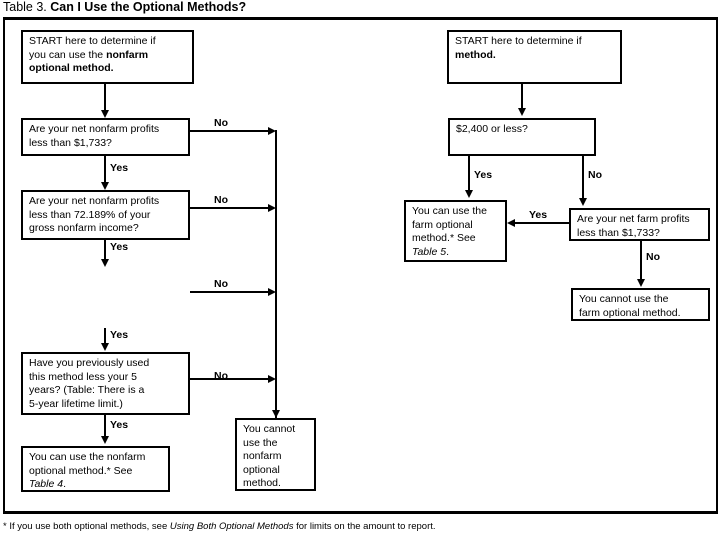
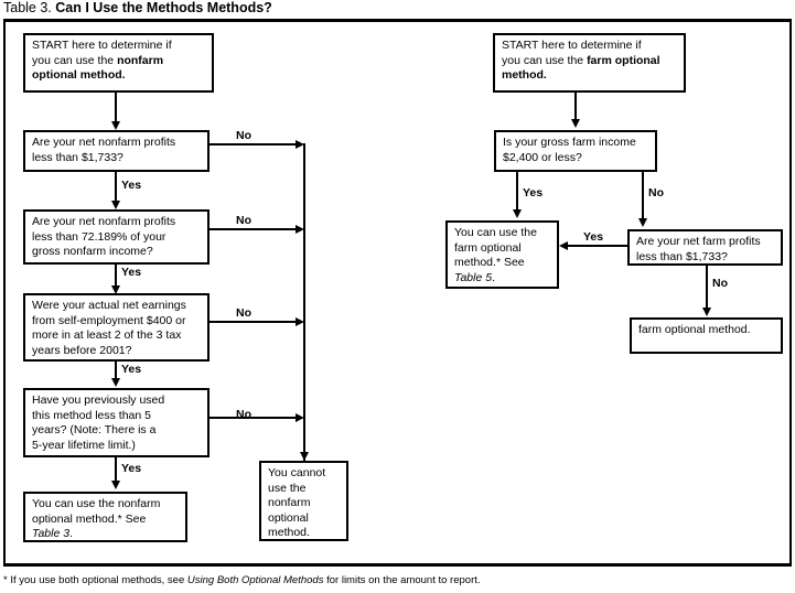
- Table 3. Can I Use the Optional Methods?
+ Table 3. Can I Use the Methods Methods?
  START here to determine if
  you can use the nonfarm
  optional method.
  Are your net nonfarm profits
  less than $1,733?
  No
  Yes
  Are your net nonfarm profits
  less than 72.189% of your
  gross nonfarm income?
  No
  Yes
+ Were your actual net earnings
+ from self-employment $400 or
+ more in at least 2 of the 3 tax
+ years before 2001?
  No
  Yes
  Have you previously used
- this method less your 5
+ this method less than 5
- years? (Table: There is a
+ years? (Note: There is a
  5-year lifetime limit.)
  No
  Yes
  You can use the nonfarm
  optional method.* See
- Table 4.
+ Table 3.
  You cannot
  use the
  nonfarm
  optional
  method.
  START here to determine if
+ you can use the farm optional
  method.
+ Is your gross farm income
  $2,400 or less?
  Yes
  No
  You can use the
  farm optional
  method.* See
  Table 5.
  Are your net farm profits
  less than $1,733?
  Yes
  No
- You cannot use the
  farm optional method.
  * If you use both optional methods, see Using Both Optional Methods for limits on the amount to report.
